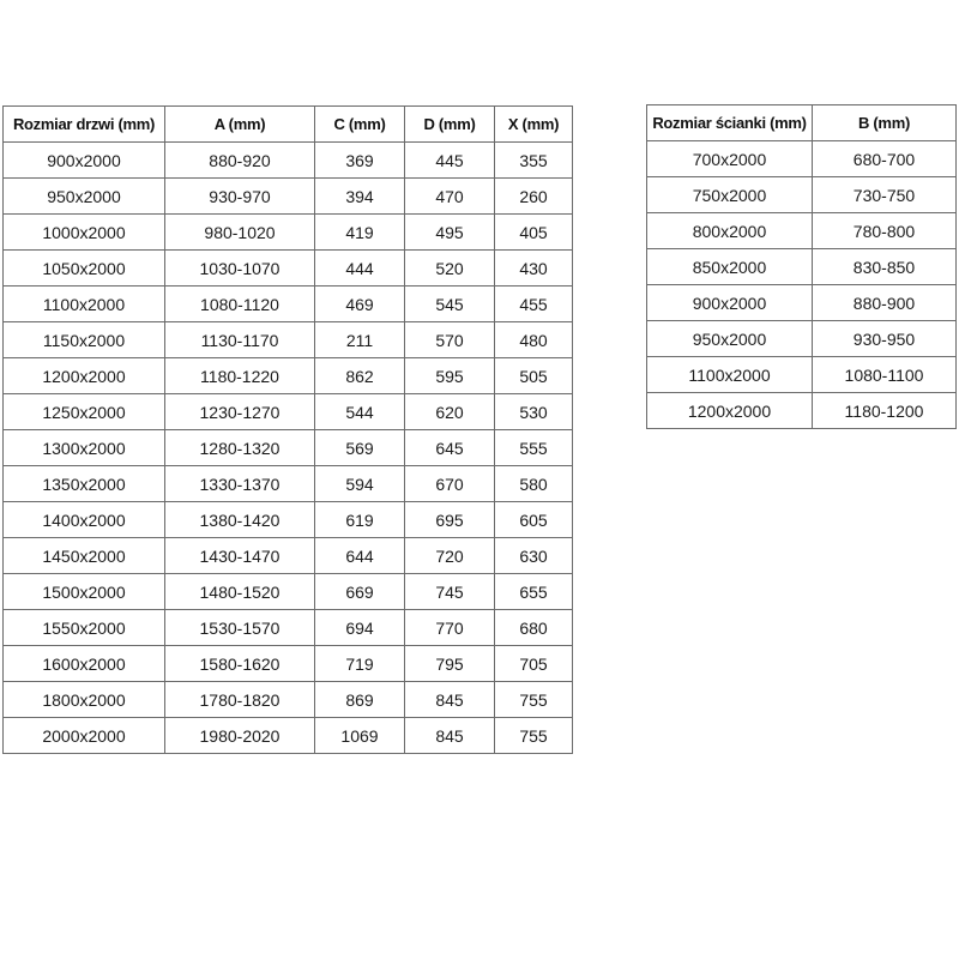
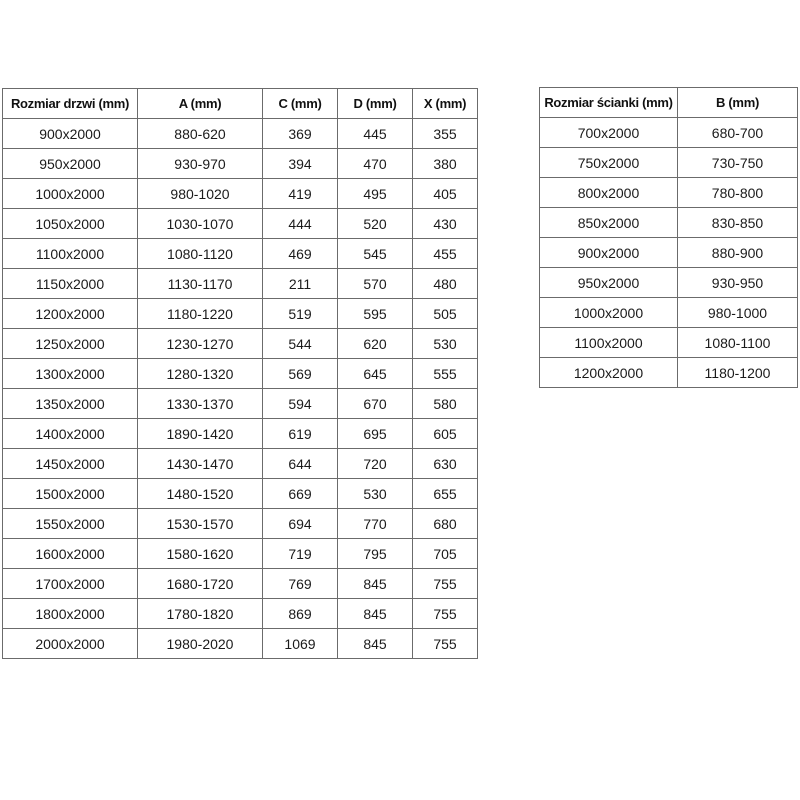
  Rozmiar drzwi (mm)	A (mm)	C (mm)	D (mm)	X (mm)
- 900x2000	880-920	369	445	355
+ 900x2000	880-620	369	445	355
- 950x2000	930-970	394	470	260
+ 950x2000	930-970	394	470	380
  1000x2000	980-1020	419	495	405
  1050x2000	1030-1070	444	520	430
  1100x2000	1080-1120	469	545	455
  1150x2000	1130-1170	211	570	480
- 1200x2000	1180-1220	862	595	505
+ 1200x2000	1180-1220	519	595	505
  1250x2000	1230-1270	544	620	530
  1300x2000	1280-1320	569	645	555
  1350x2000	1330-1370	594	670	580
- 1400x2000	1380-1420	619	695	605
+ 1400x2000	1890-1420	619	695	605
  1450x2000	1430-1470	644	720	630
- 1500x2000	1480-1520	669	745	655
+ 1500x2000	1480-1520	669	530	655
  1550x2000	1530-1570	694	770	680
  1600x2000	1580-1620	719	795	705
+ 1700x2000	1680-1720	769	845	755
  1800x2000	1780-1820	869	845	755
  2000x2000	1980-2020	1069	845	755
  Rozmiar ścianki (mm)	B (mm)
  700x2000	680-700
  750x2000	730-750
  800x2000	780-800
  850x2000	830-850
  900x2000	880-900
  950x2000	930-950
+ 1000x2000	980-1000
  1100x2000	1080-1100
  1200x2000	1180-1200
